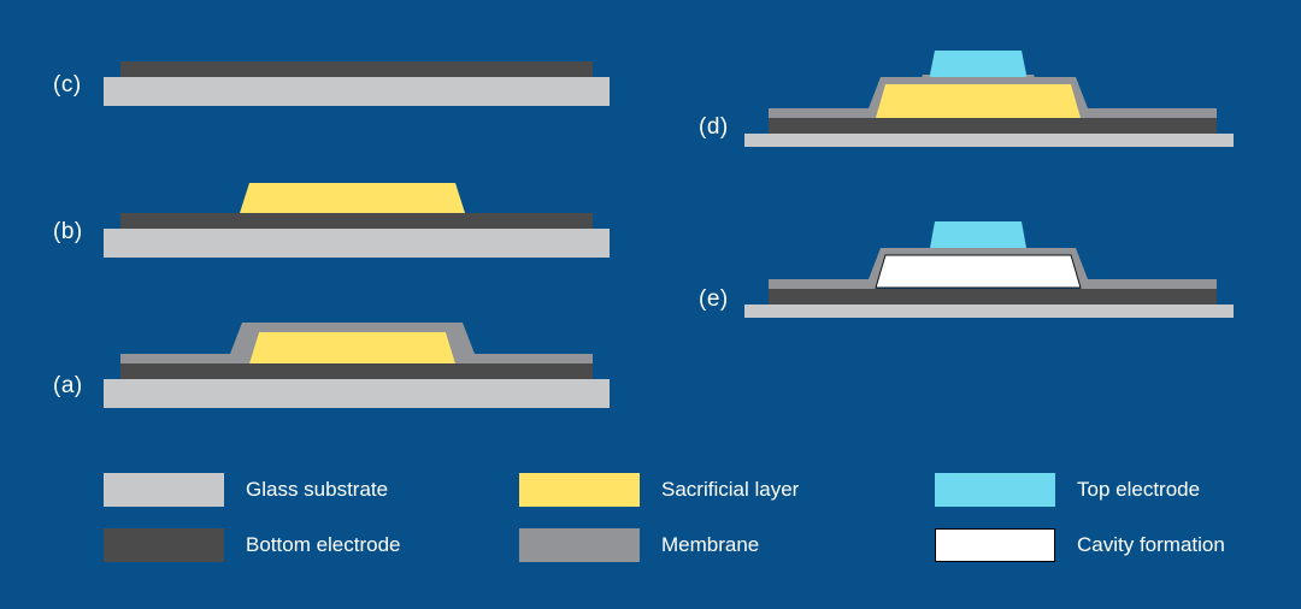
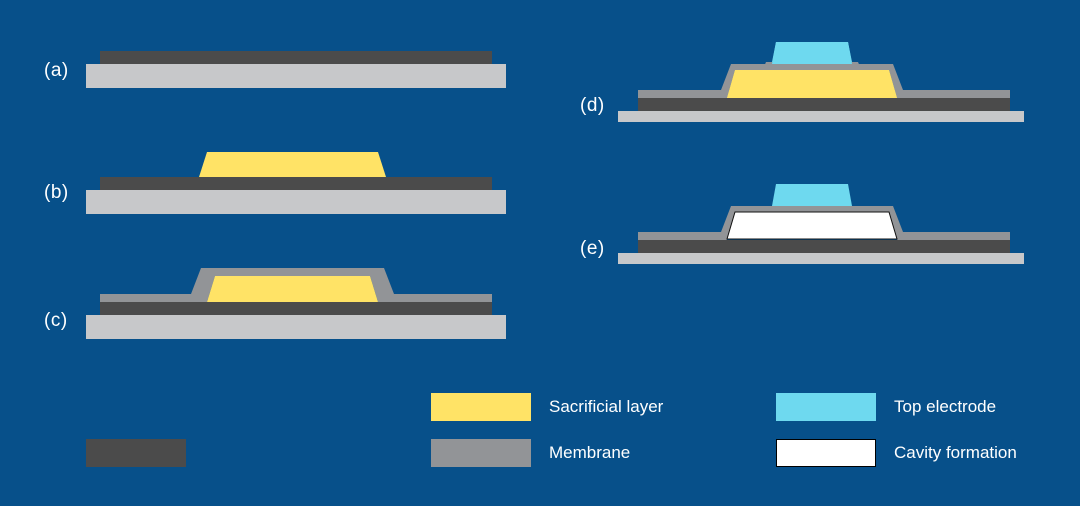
- (c)
+ (a)
  (b)
- (a)
+ (c)
  (d)
  (e)
- Glass substrate
- Bottom electrode
  Sacrificial layer
  Membrane
  Top electrode
  Cavity formation
